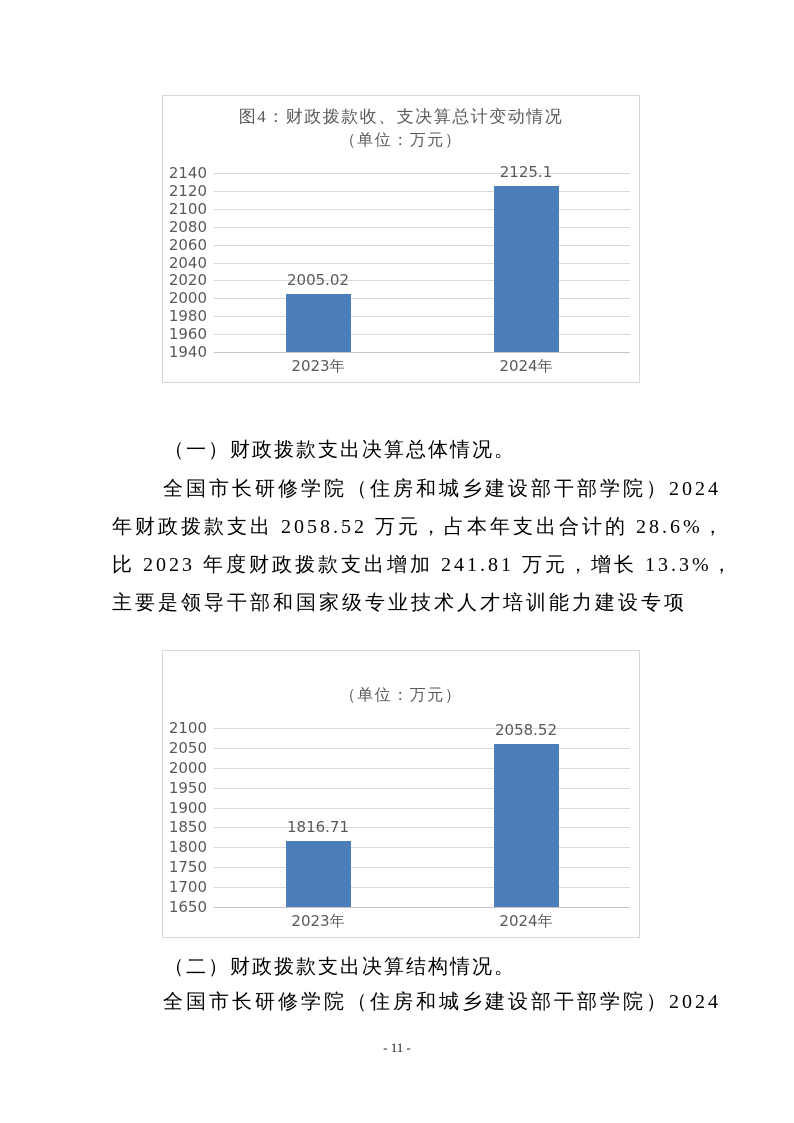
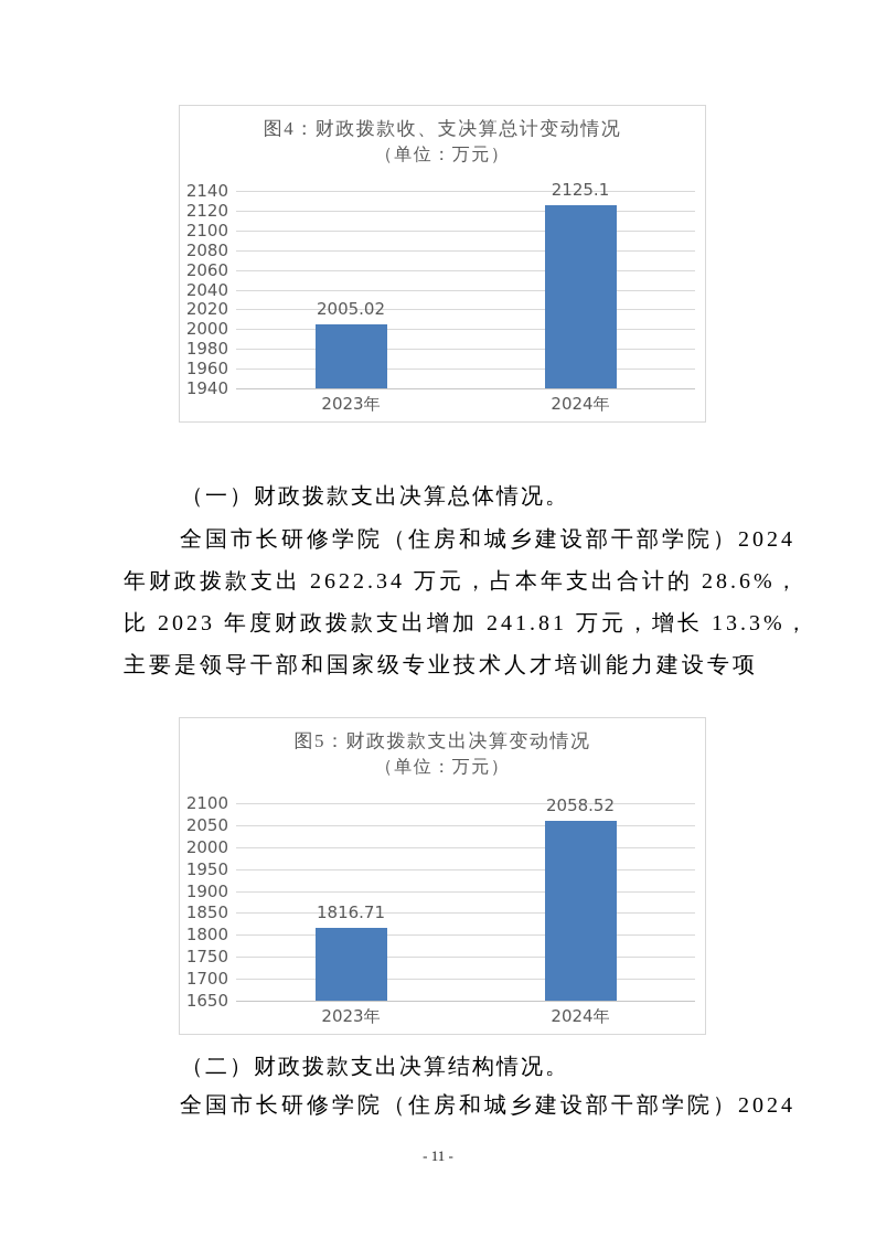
  图4：财政拨款收、支决算总计变动情况
  （单位：万元）
  2140
  2120
  2100
  2080
  2060
  2040
  2020
  2000
  1980
  1960
  1940
  2005.02
  2023年
  2125.1
  2024年
  （一）财政拨款支出决算总体情况。
  全国市长研修学院（住房和城乡建设部干部学院）2024
- 年财政拨款支出 2058.52 万元，占本年支出合计的 28.6%，
+ 年财政拨款支出 2622.34 万元，占本年支出合计的 28.6%，
  比 2023 年度财政拨款支出增加 241.81 万元，增长 13.3%，
  主要是领导干部和国家级专业技术人才培训能力建设专项
+ 图5：财政拨款支出决算变动情况
  （单位：万元）
  2100
  2050
  2000
  1950
  1900
  1850
  1800
  1750
  1700
  1650
  1816.71
  2023年
  2058.52
  2024年
  （二）财政拨款支出决算结构情况。
  全国市长研修学院（住房和城乡建设部干部学院）2024
  - 11 -
